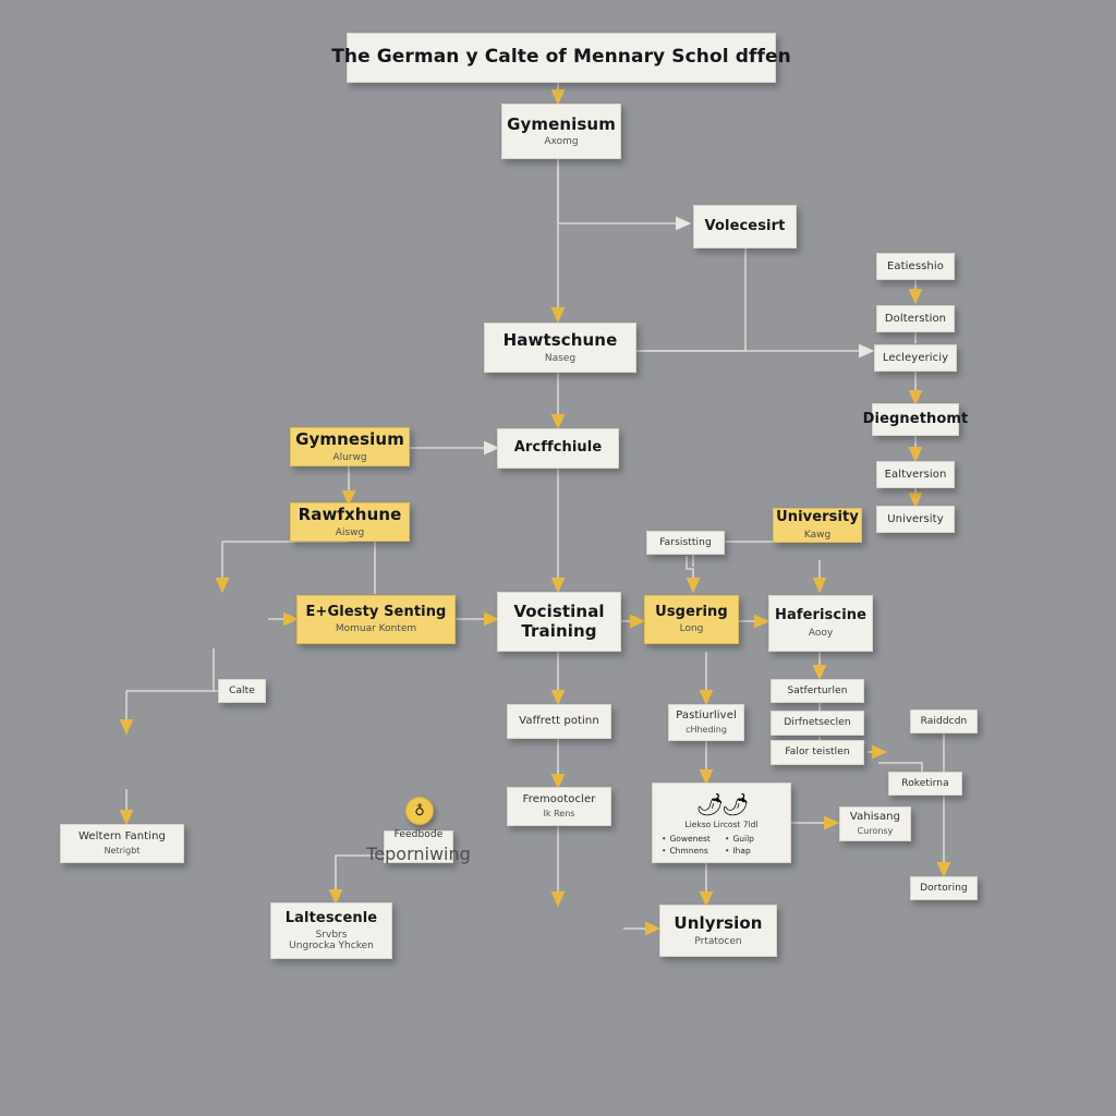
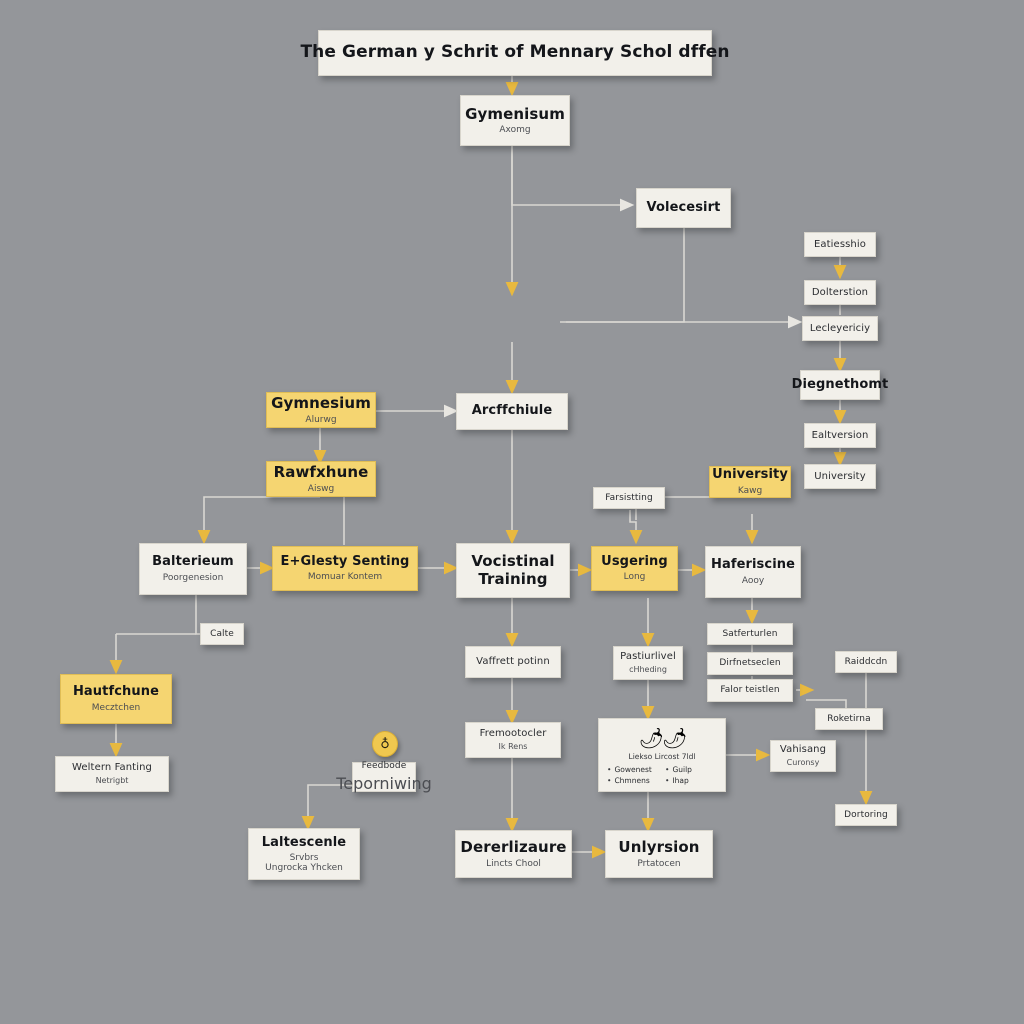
- The German y Calte of Mennary Schol dffen
+ The German y Schrit of Mennary Schol dffen
  Gymenisum
  Axomg
  Volecesirt
- Hawtschune
- Naseg
  Eatiesshio
  Dolterstion
  Lecleyericiy
  Diegnethomt
  Ealtversion
  University
  Gymnesium
  Alurwg
  Arcffchiule
  Rawfxhune
  Aiswg
  University
  Kawg
  Farsistting
+ Balterieum
+ Poorgenesion
  E+Glesty Senting
  Momuar Kontem
  Vocistinal Training
  Usgering
  Long
  Haferiscine
  Aooy
  Calte
+ Hautfchune
+ Mecztchen
  Weltern Fanting
  Netrigbt
  Vaffrett potinn
  Fremootocler
  Ik Rens
+ Dererlizaure
+ Lincts Chool
  ♁
  Feedbode
  Teporniwing
  Laltescenle
  Srvbrs
  Ungrocka Yhcken
  Pastiurlivel
  cHheding
  Satferturlen
  Dirfnetseclen
  Falor teistlen
  Raiddcdn
  Roketirna
  Vahisang
  Curonsy
  Dortoring
  🌶🌶
  Liekso Lircost 7ldl
  Gowenest
  Guilp
  Chmnens
  Ihap
  Unlyrsion
  Prtatocen
